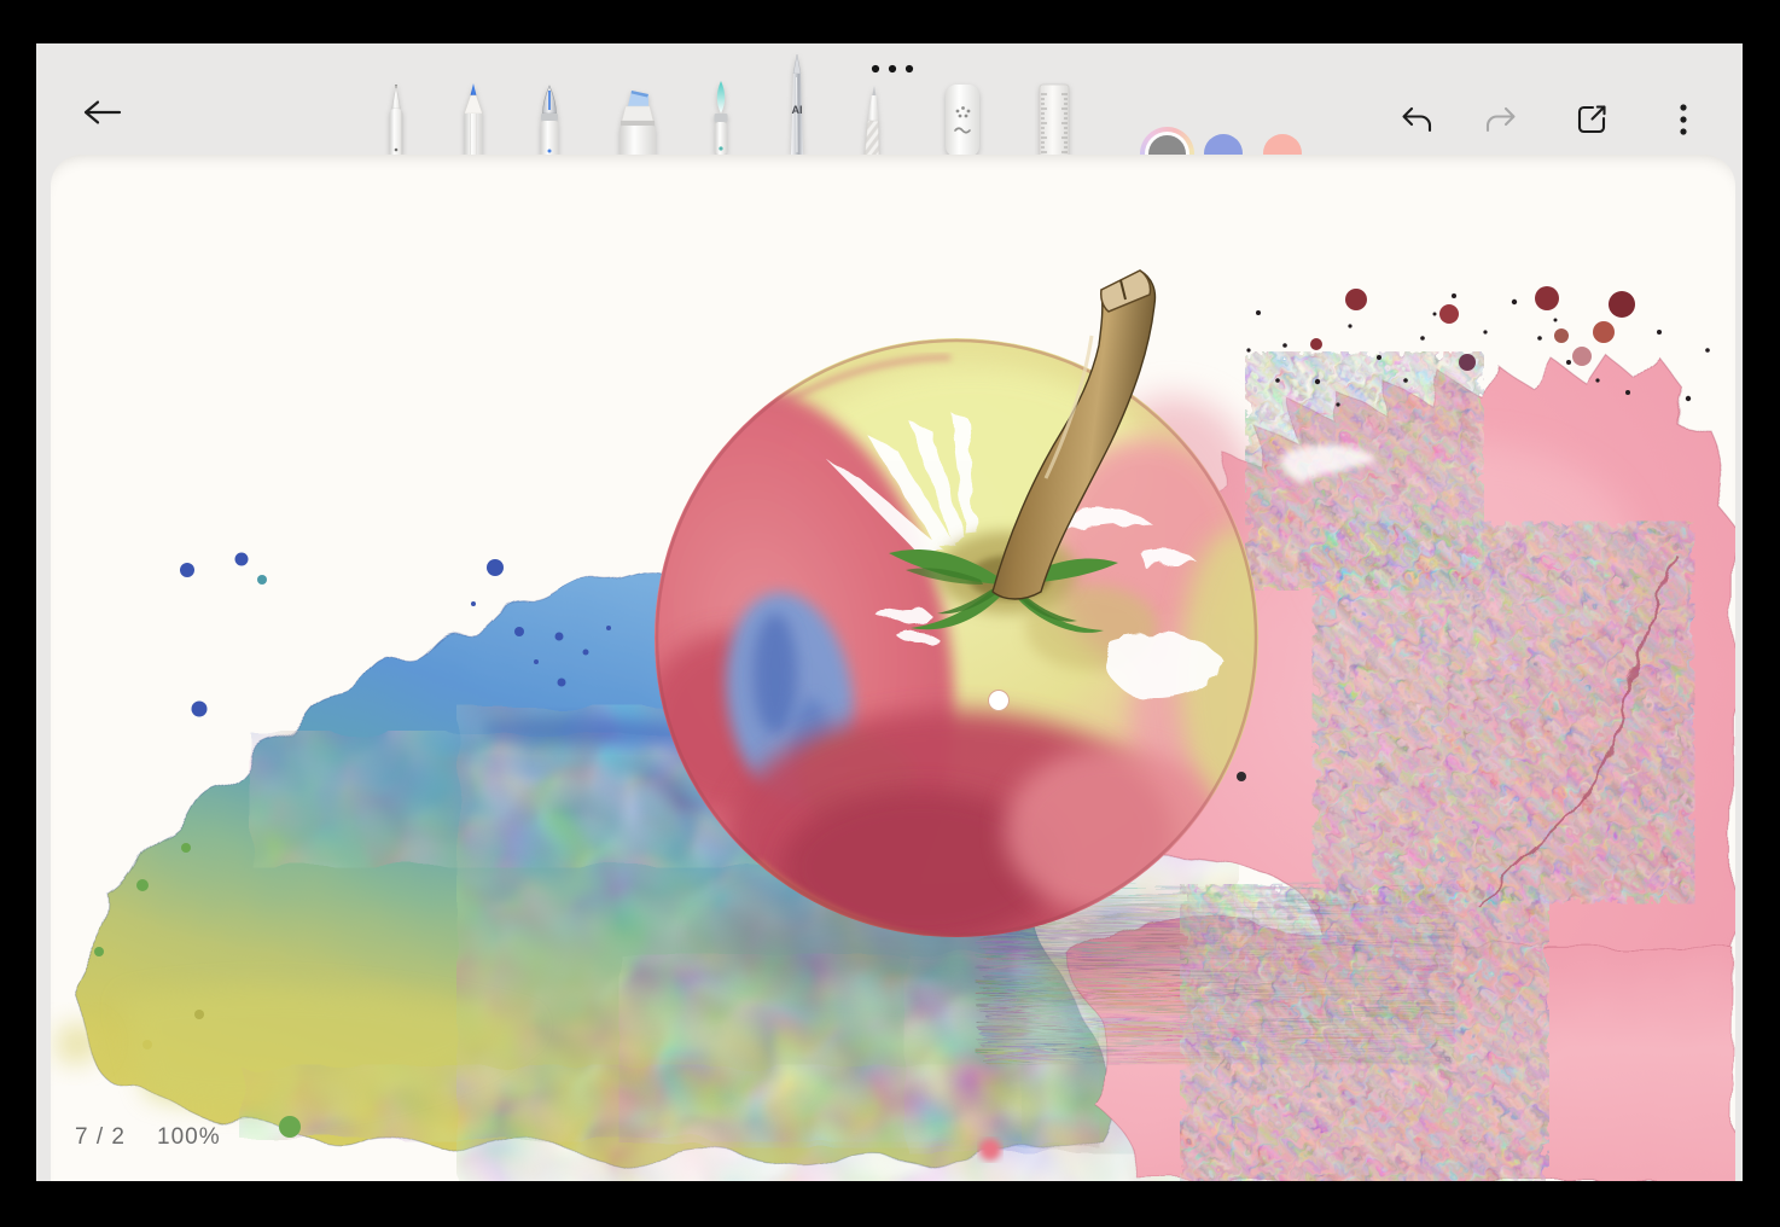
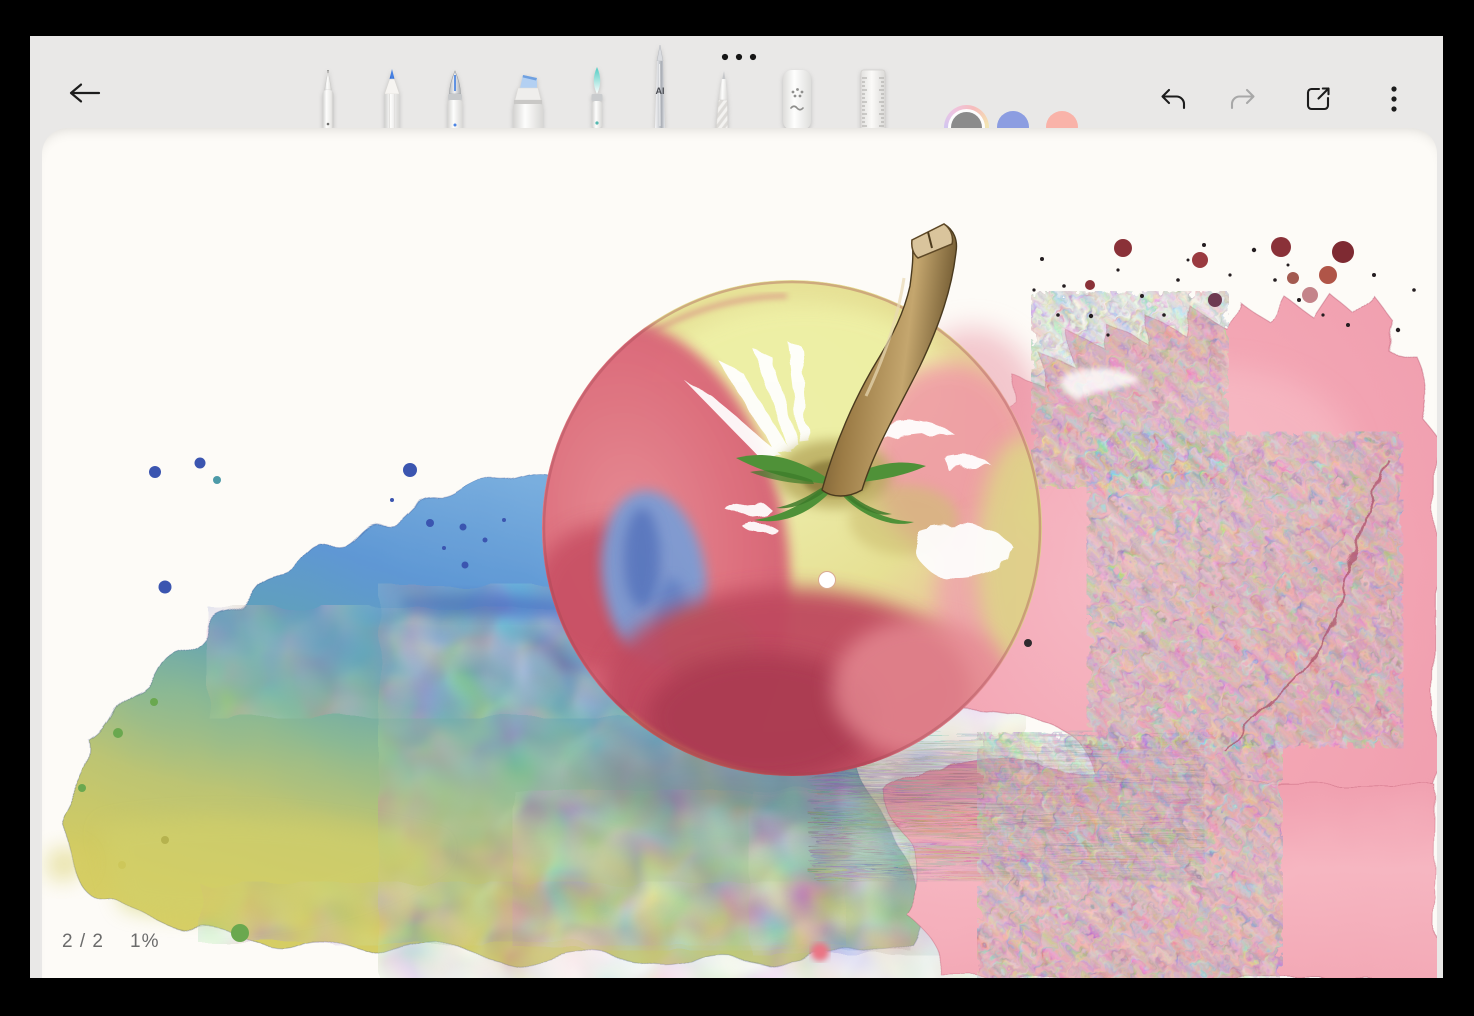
  AI
- 7 / 2
+ 2 / 2
- 100%
+ 1%
